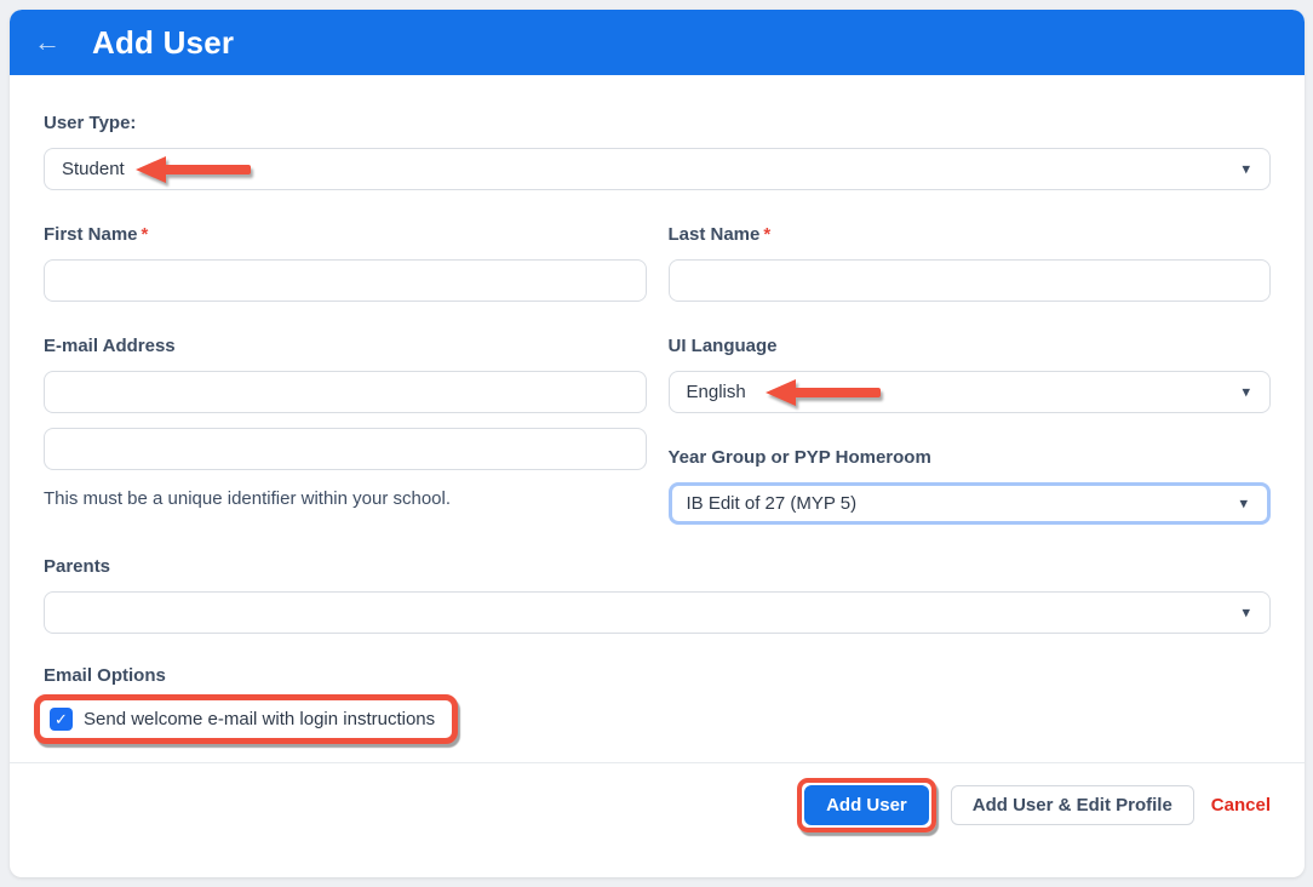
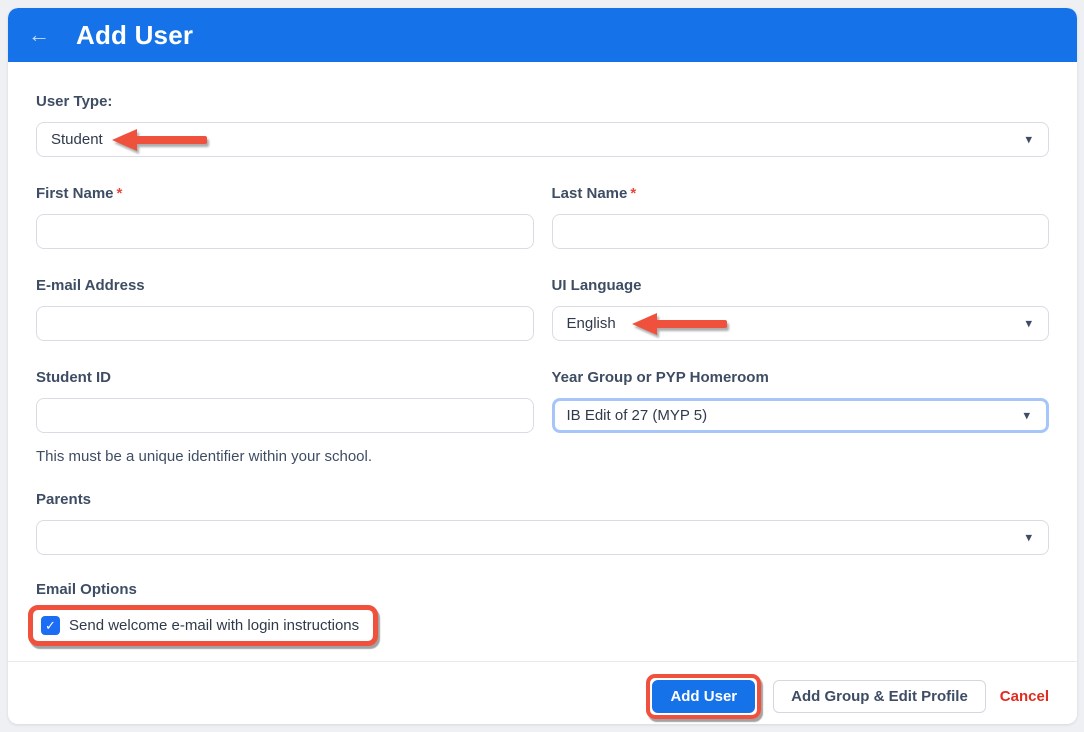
  ←
  Add User
  User Type:
  Student
  ▾
  First Name *
  Last Name *
  E-mail Address
  UI Language
  English
  ▾
+ Student ID
  This must be a unique identifier within your school.
  Year Group or PYP Homeroom
  IB Edit of 27 (MYP 5)
  ▾
  Parents
  ▾
  Email Options
  ✓
  Send welcome e-mail with login instructions
  Add User
- Add User & Edit Profile
+ Add Group & Edit Profile
  Cancel
